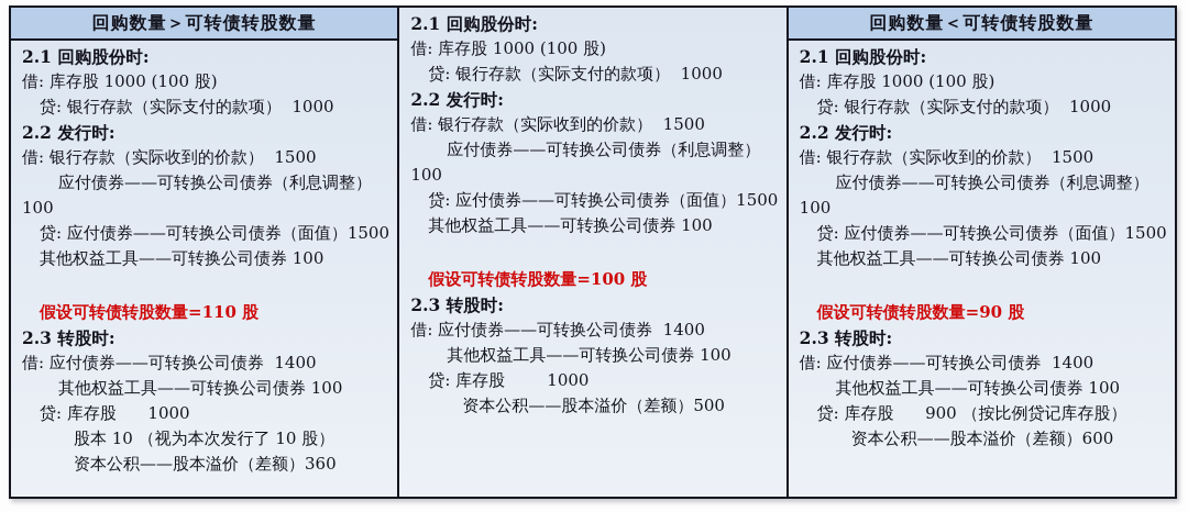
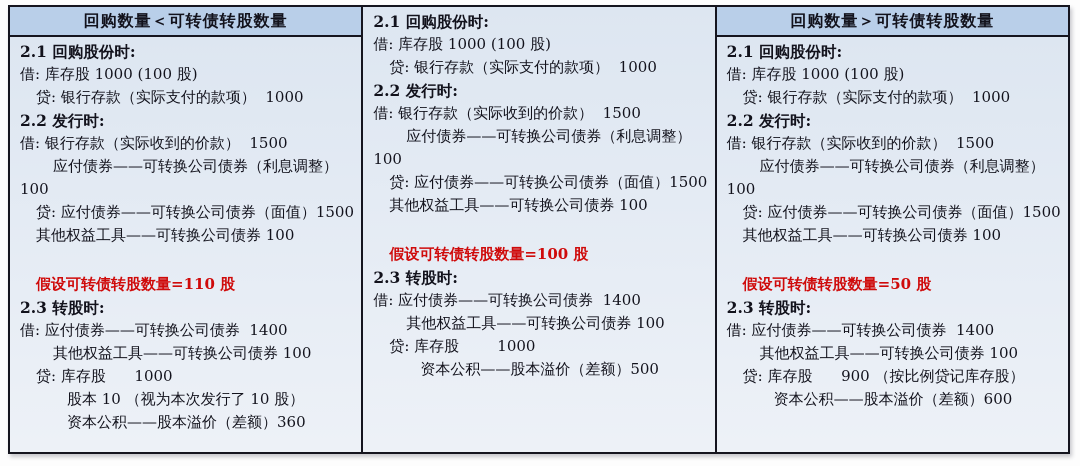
- 回购数量＞可转债转股数量
+ 回购数量＜可转债转股数量
  2.1 回购股份时:
  借: 库存股 1000 (100 股)
  贷: 银行存款（实际支付的款项） 1000
  2.2 发行时:
  借: 银行存款（实际收到的价款） 1500
  应付债券——可转换公司债券（利息调整）
  100
  贷: 应付债券——可转换公司债券（面值）1500
  其他权益工具——可转换公司债券 100
  假设可转债转股数量=110 股
  2.3 转股时:
  借: 应付债券——可转换公司债券 1400
  其他权益工具——可转换公司债券 100
  贷: 库存股 1000
  股本 10 （视为本次发行了 10 股）
  资本公积——股本溢价（差额）360
  2.1 回购股份时:
  借: 库存股 1000 (100 股)
  贷: 银行存款（实际支付的款项） 1000
  2.2 发行时:
  借: 银行存款（实际收到的价款） 1500
  应付债券——可转换公司债券（利息调整）
  100
  贷: 应付债券——可转换公司债券（面值）1500
  其他权益工具——可转换公司债券 100
  假设可转债转股数量=100 股
  2.3 转股时:
  借: 应付债券——可转换公司债券 1400
  其他权益工具——可转换公司债券 100
  贷: 库存股 1000
  资本公积——股本溢价（差额）500
- 回购数量＜可转债转股数量
+ 回购数量＞可转债转股数量
  2.1 回购股份时:
  借: 库存股 1000 (100 股)
  贷: 银行存款（实际支付的款项） 1000
  2.2 发行时:
  借: 银行存款（实际收到的价款） 1500
  应付债券——可转换公司债券（利息调整）
  100
  贷: 应付债券——可转换公司债券（面值）1500
  其他权益工具——可转换公司债券 100
- 假设可转债转股数量=90 股
+ 假设可转债转股数量=50 股
  2.3 转股时:
  借: 应付债券——可转换公司债券 1400
  其他权益工具——可转换公司债券 100
  贷: 库存股 900 （按比例贷记库存股）
  资本公积——股本溢价（差额）600
